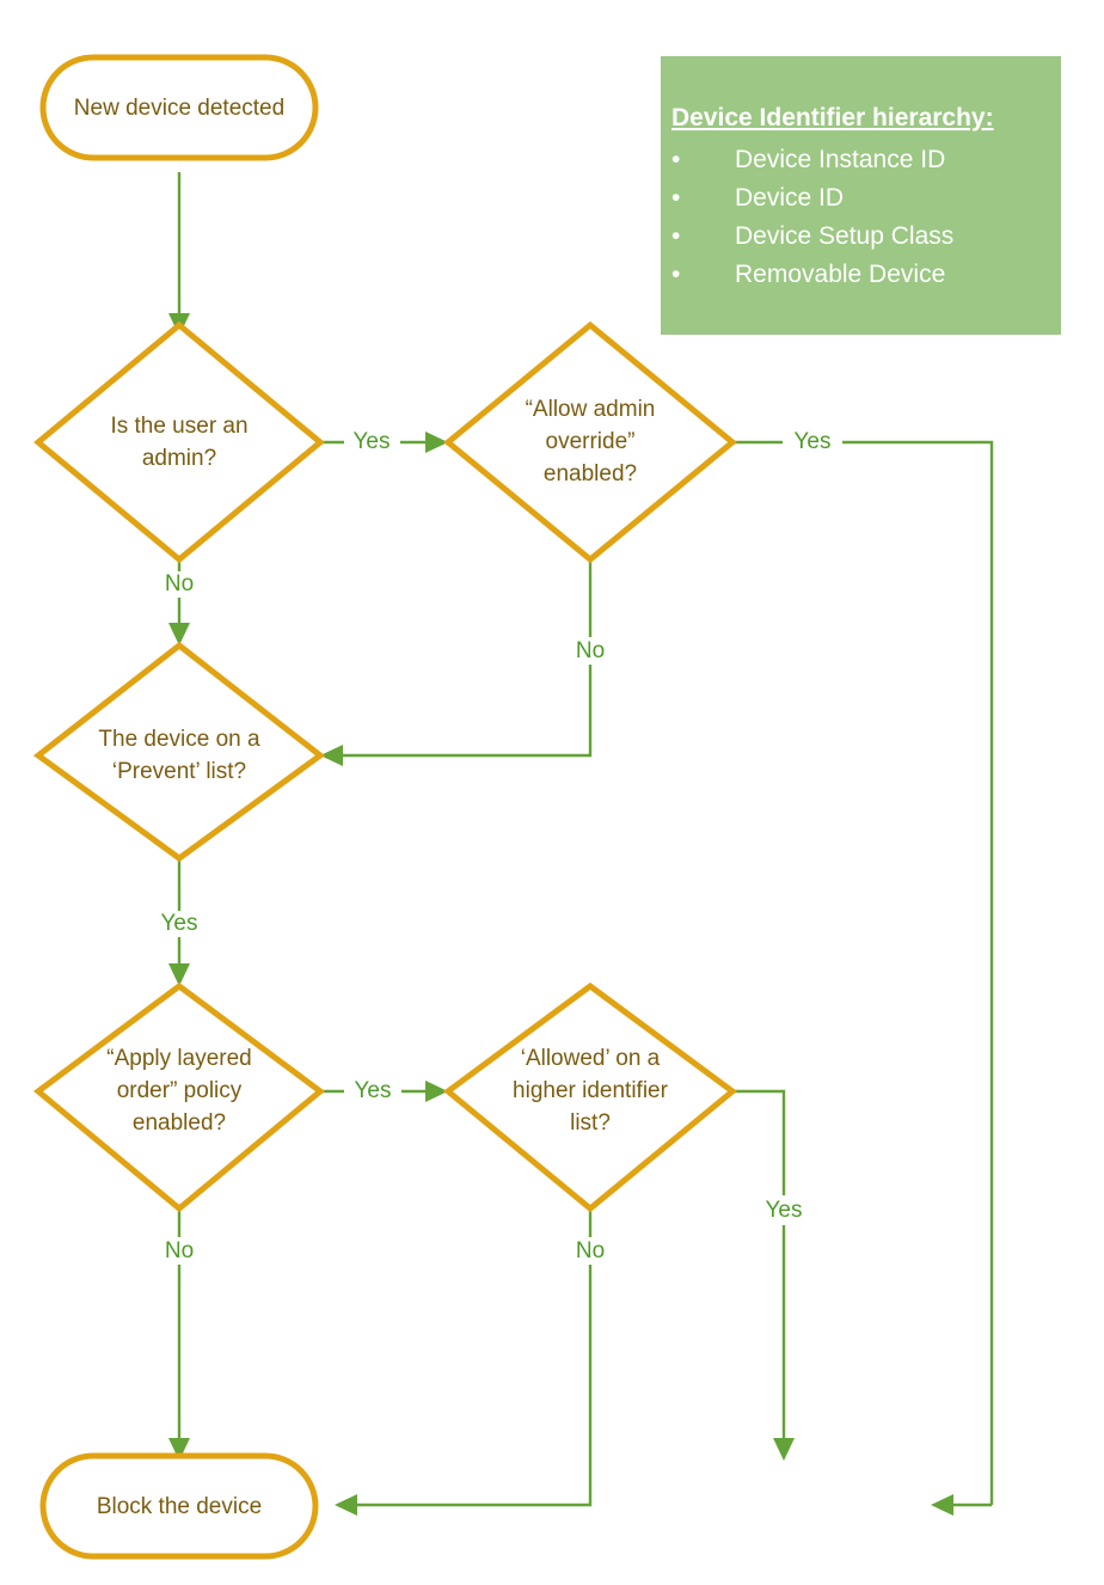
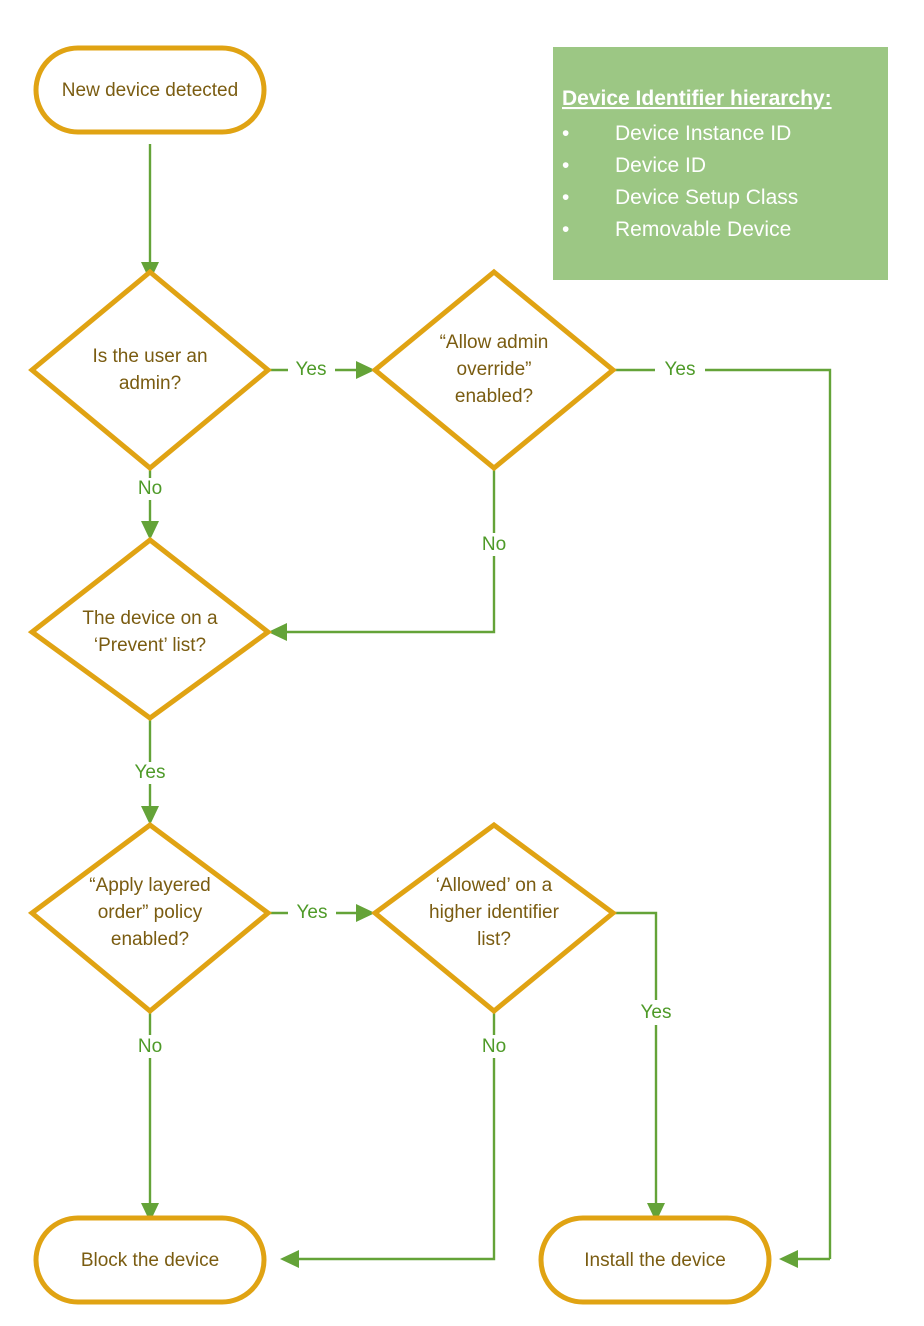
  Yes
  No
  Yes
  No
  Yes
  Yes
  No
  Yes
  No
  New device detected
  Is the user an
  admin?
  “Allow admin
  override”
  enabled?
  The device on a
  ‘Prevent’ list?
  “Apply layered
  order” policy
  enabled?
  ‘Allowed’ on a
  higher identifier
  list?
  Block the device
+ Install the device
  Device Identifier hierarchy:
  •
  Device Instance ID
  •
  Device ID
  •
  Device Setup Class
  •
  Removable Device
